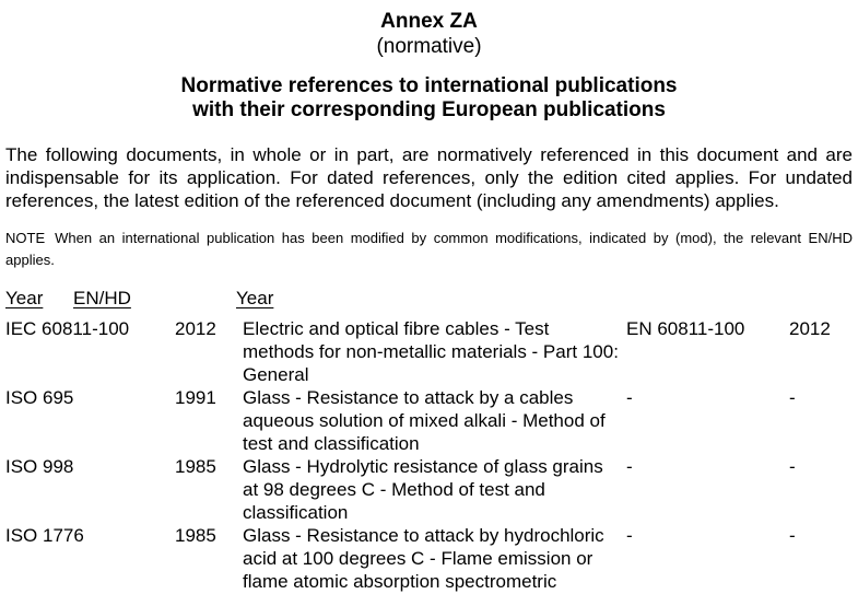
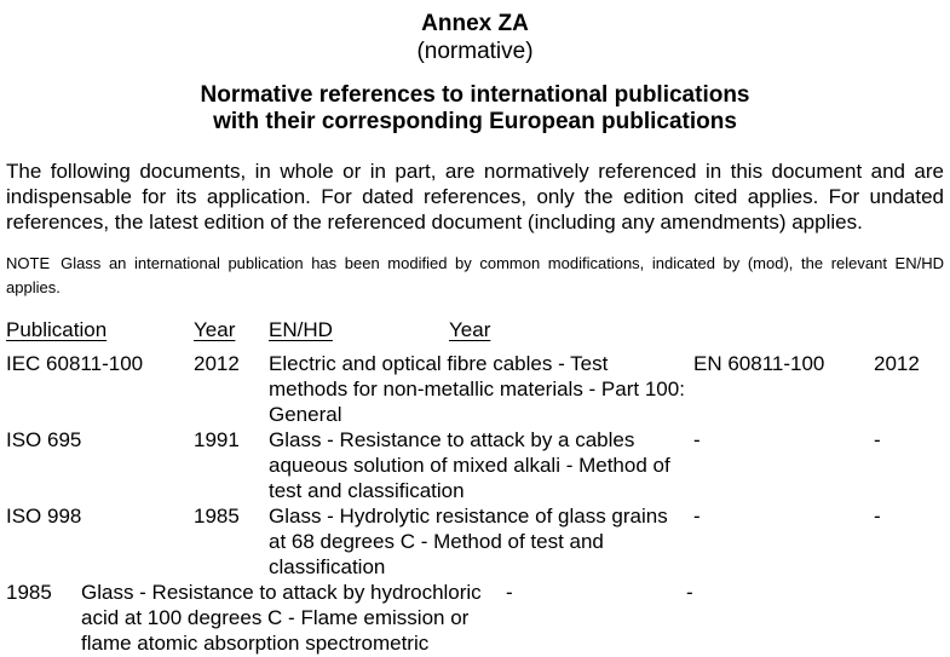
  Annex ZA
  (normative)
  Normative references to international publications
  with their corresponding European publications
  The following documents, in whole or in part, are normatively referenced in this document and are indispensable for its application. For dated references, only the edition cited applies. For undated references, the latest edition of the referenced document (including any amendments) applies.
- NOTE When an international publication has been modified by common modifications, indicated by (mod), the relevant EN/HD applies.
+ NOTE Glass an international publication has been modified by common modifications, indicated by (mod), the relevant EN/HD applies.
+ Publication
  Year
  EN/HD
  Year
  IEC 60811-100
  2012
  Electric and optical fibre cables - Test methods for non-metallic materials - Part 100: General
  EN 60811-100
  2012
  ISO 695
  1991
  Glass - Resistance to attack by a cables aqueous solution of mixed alkali - Method of test and classification
  -
  -
  ISO 998
  1985
- Glass - Hydrolytic resistance of glass grains at 98 degrees C - Method of test and classification
+ Glass - Hydrolytic resistance of glass grains at 68 degrees C - Method of test and classification
  -
  -
- ISO 1776
  1985
  Glass - Resistance to attack by hydrochloric acid at 100 degrees C - Flame emission or flame atomic absorption spectrometric
  -
  -
